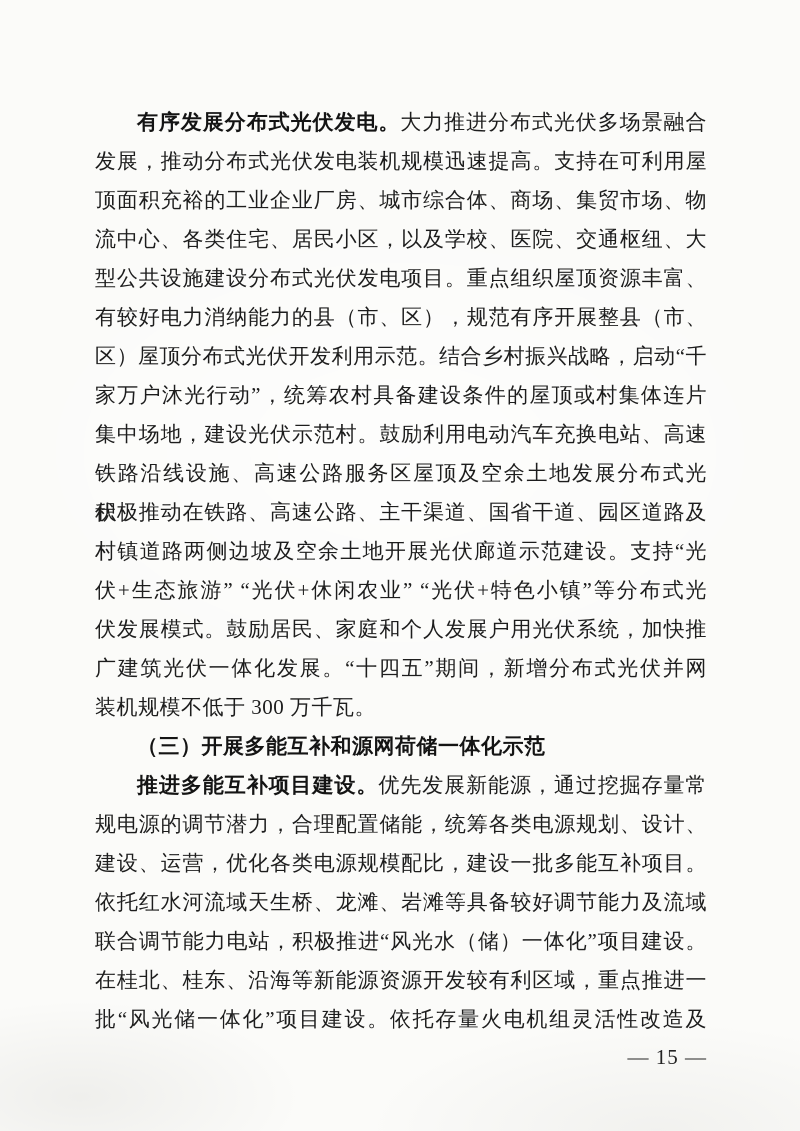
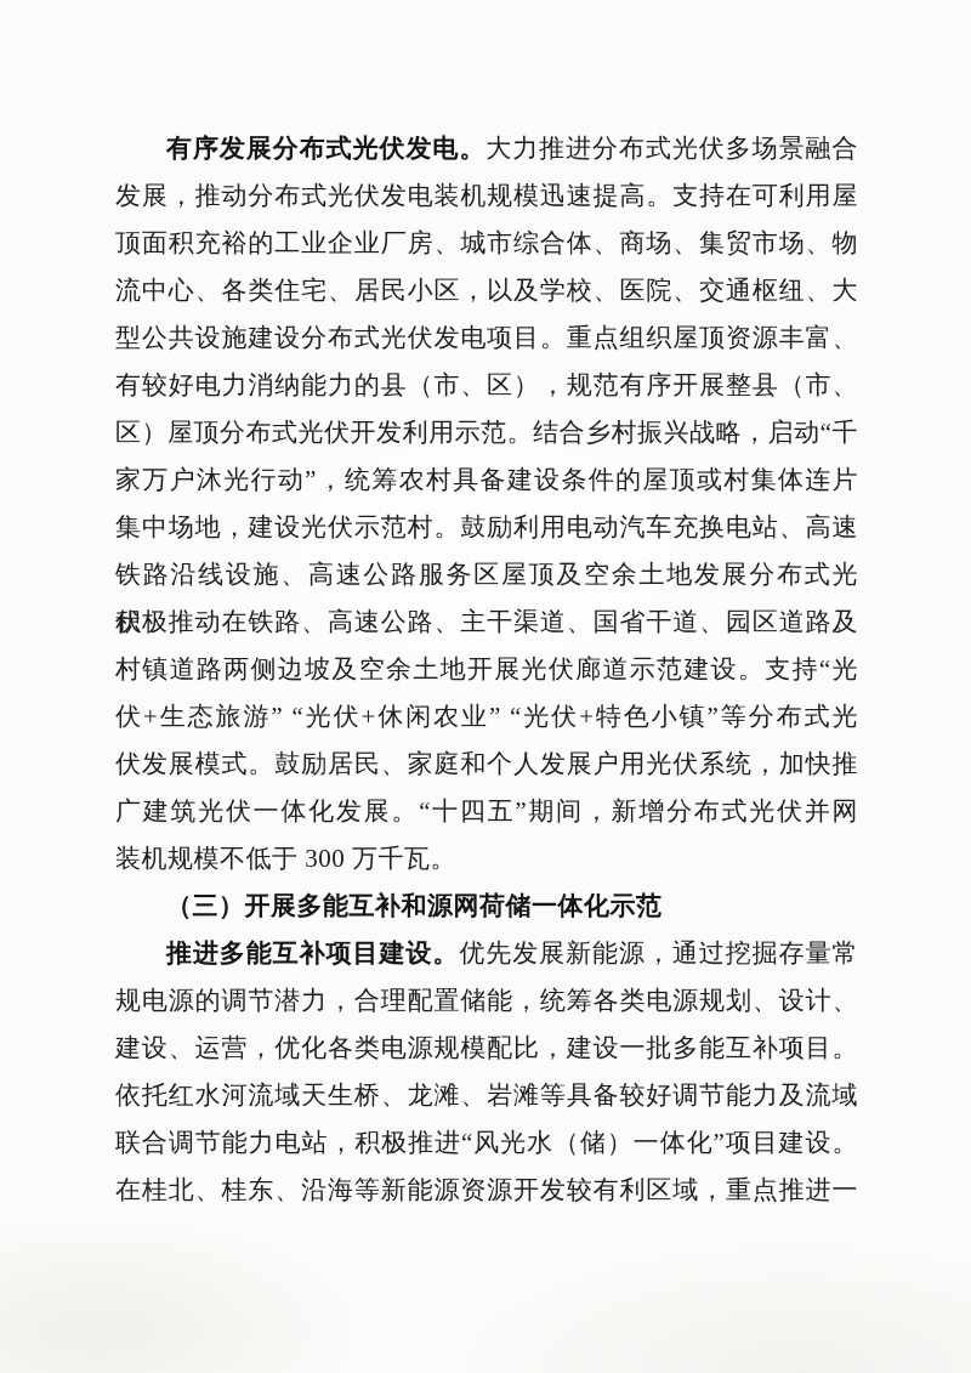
  有序发展分布式光伏发电。大力推进分布式光伏多场景融合
  发展，推动分布式光伏发电装机规模迅速提高。支持在可利用屋
  顶面积充裕的工业企业厂房、城市综合体、商场、集贸市场、物
  流中心、各类住宅、居民小区，以及学校、医院、交通枢纽、大
  型公共设施建设分布式光伏发电项目。重点组织屋顶资源丰富、
  有较好电力消纳能力的县（市、区），规范有序开展整县（市、
  区）屋顶分布式光伏开发利用示范。结合乡村振兴战略，启动“千
  家万户沐光行动”，统筹农村具备建设条件的屋顶或村集体连片
  集中场地，建设光伏示范村。鼓励利用电动汽车充换电站、高速
  铁路沿线设施、高速公路服务区屋顶及空余土地发展分布式光伏。
  积极推动在铁路、高速公路、主干渠道、国省干道、园区道路及
  村镇道路两侧边坡及空余土地开展光伏廊道示范建设。支持“光
  伏+生态旅游” “光伏+休闲农业” “光伏+特色小镇”等分布式光
  伏发展模式。鼓励居民、家庭和个人发展户用光伏系统，加快推
  广建筑光伏一体化发展。“十四五”期间，新增分布式光伏并网
  装机规模不低于 300 万千瓦。
  （三）开展多能互补和源网荷储一体化示范
  推进多能互补项目建设。优先发展新能源，通过挖掘存量常
  规电源的调节潜力，合理配置储能，统筹各类电源规划、设计、
  建设、运营，优化各类电源规模配比，建设一批多能互补项目。
  依托红水河流域天生桥、龙滩、岩滩等具备较好调节能力及流域
  联合调节能力电站，积极推进“风光水（储）一体化”项目建设。
  在桂北、桂东、沿海等新能源资源开发较有利区域，重点推进一
- 批“风光储一体化”项目建设。依托存量火电机组灵活性改造及
- — 15 —
